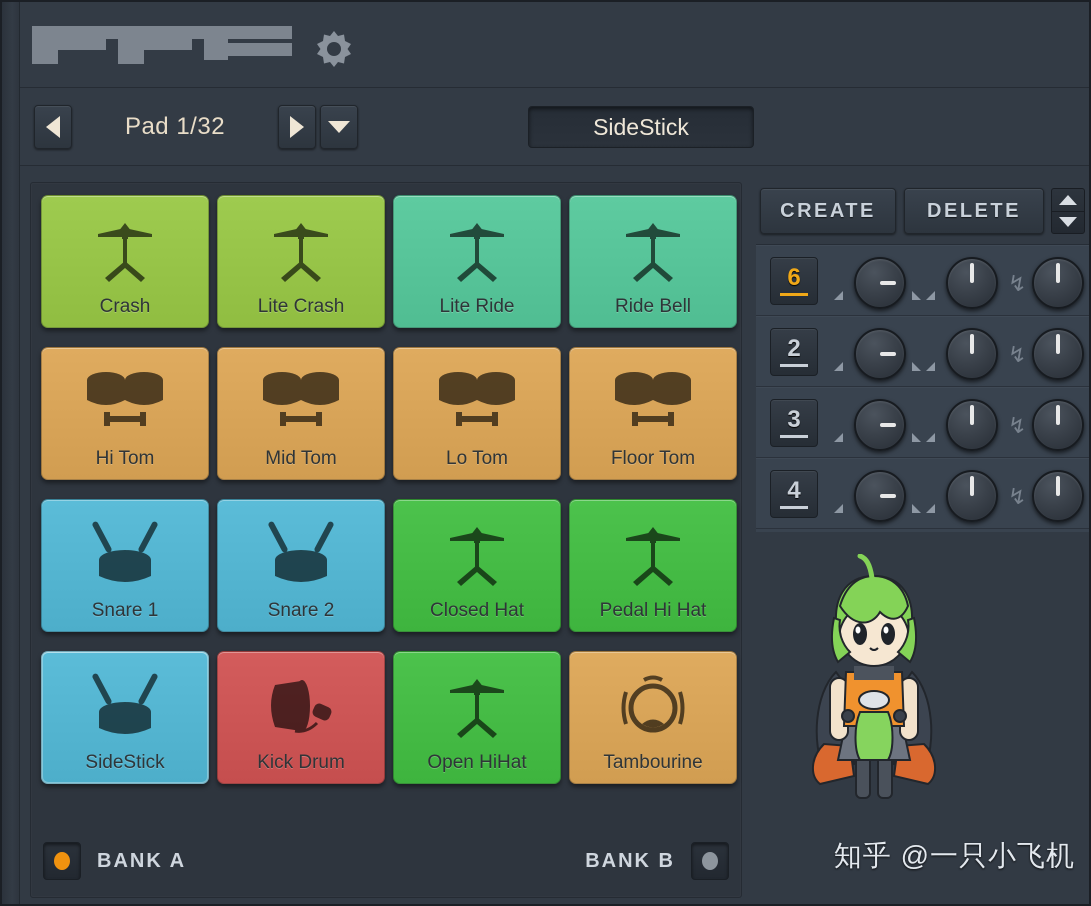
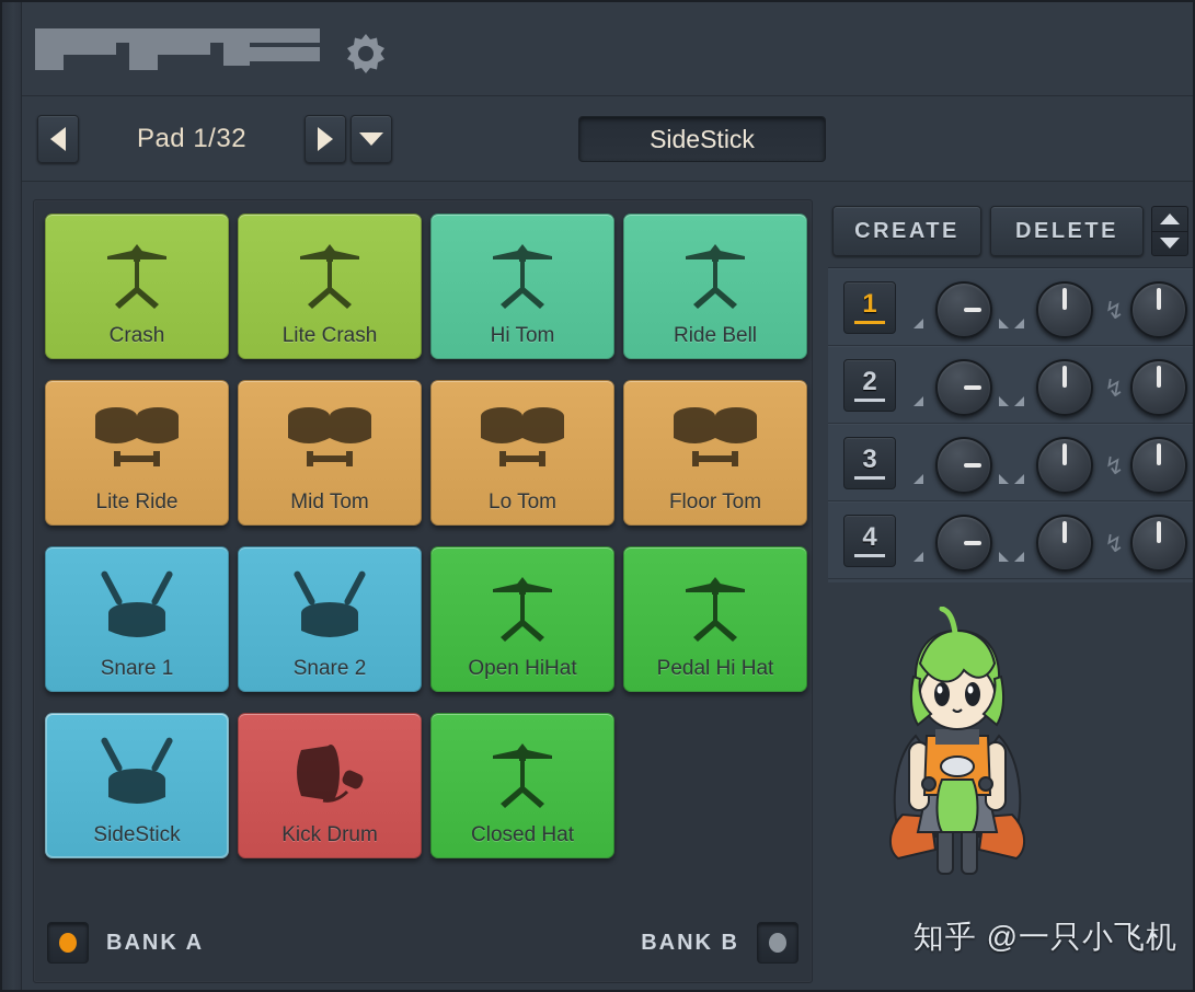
  Pad 1/32
  SideStick
  Crash
  Lite Crash
- Lite Ride
+ Hi Tom
  Ride Bell
- Hi Tom
+ Lite Ride
  Mid Tom
  Lo Tom
  Floor Tom
  Snare 1
  Snare 2
- Closed Hat
+ Open HiHat
  Pedal Hi Hat
  SideStick
  Kick Drum
- Open HiHat
+ Closed Hat
- Tambourine
  BANK A
  BANK B
  CREATE
  DELETE
- 6
+ 1
  ↯
  2
  ↯
  3
  ↯
  4
  ↯
  知乎 @一只小飞机
